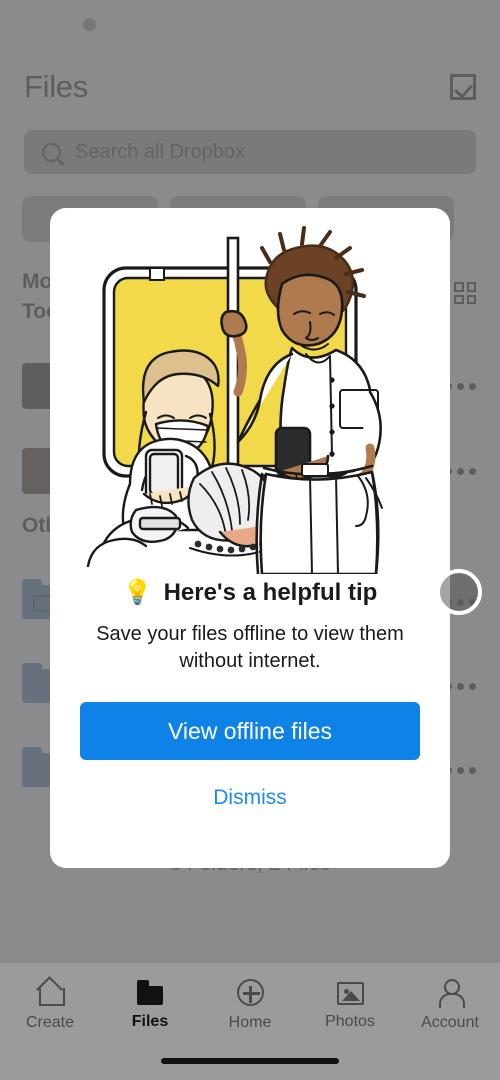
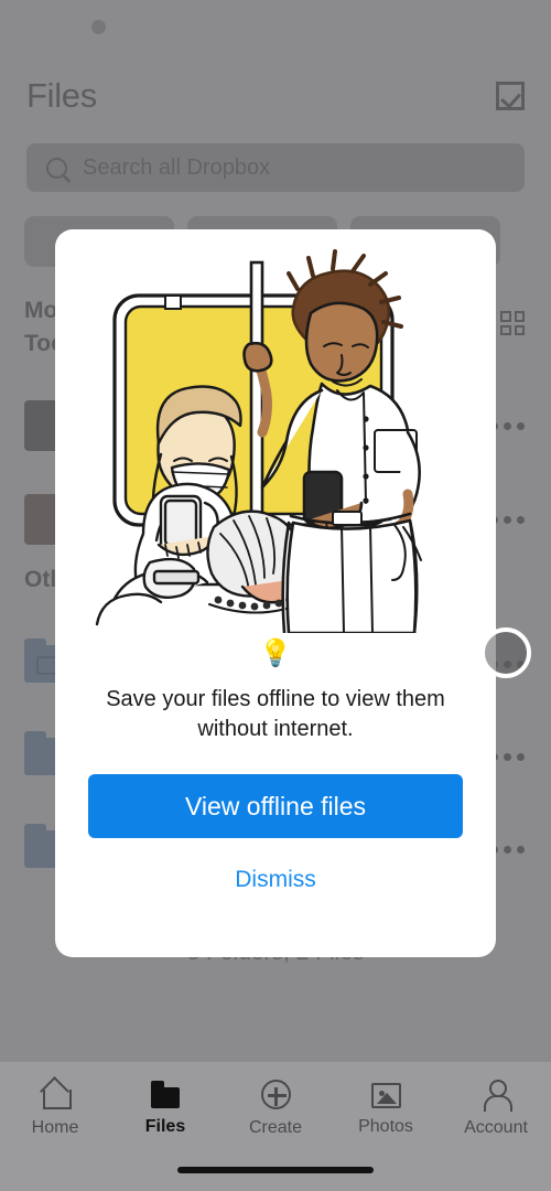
  Files
  Mo
  Otl
  💡
- Here's a helpful tip
  Save your files offline to view them without internet.
  View offline files
  Dismiss
- Create
+ Home
  Files
- Home
+ Create
  Photos
  Account
